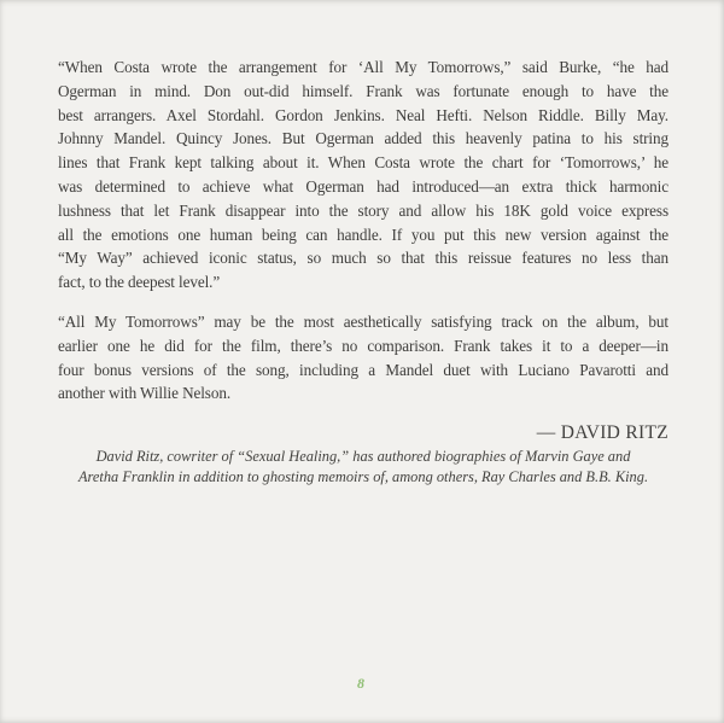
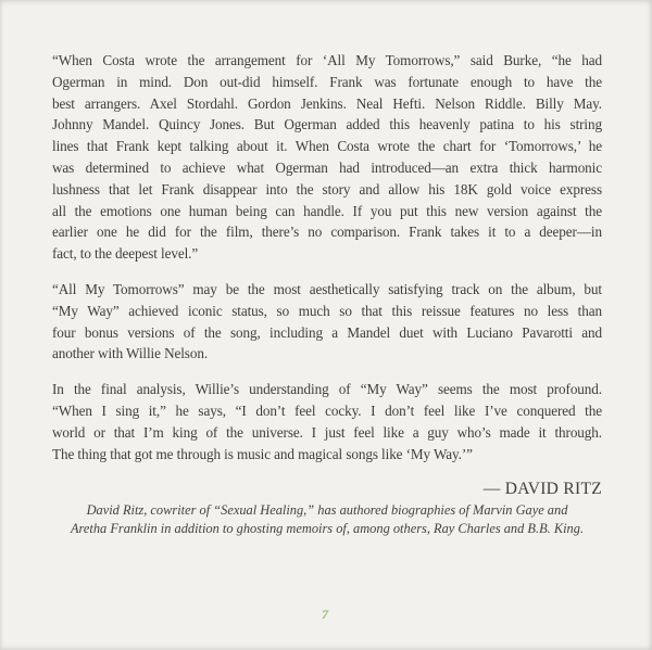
  “When Costa wrote the arrangement for ‘All My Tomorrows,” said Burke, “he had
  Ogerman in mind. Don out-did himself. Frank was fortunate enough to have the
  best arrangers. Axel Stordahl. Gordon Jenkins. Neal Hefti. Nelson Riddle. Billy May.
  Johnny Mandel. Quincy Jones. But Ogerman added this heavenly patina to his string
  lines that Frank kept talking about it. When Costa wrote the chart for ‘Tomorrows,’ he
  was determined to achieve what Ogerman had introduced—an extra thick harmonic
  lushness that let Frank disappear into the story and allow his 18K gold voice express
  all the emotions one human being can handle. If you put this new version against the
- “My Way” achieved iconic status, so much so that this reissue features no less than
+ earlier one he did for the film, there’s no comparison. Frank takes it to a deeper—in
  fact, to the deepest level.”
  “All My Tomorrows” may be the most aesthetically satisfying track on the album, but
- earlier one he did for the film, there’s no comparison. Frank takes it to a deeper—in
+ “My Way” achieved iconic status, so much so that this reissue features no less than
  four bonus versions of the song, including a Mandel duet with Luciano Pavarotti and
  another with Willie Nelson.
+ In the final analysis, Willie’s understanding of “My Way” seems the most profound.
+ “When I sing it,” he says, “I don’t feel cocky. I don’t feel like I’ve conquered the
+ world or that I’m king of the universe. I just feel like a guy who’s made it through.
+ The thing that got me through is music and magical songs like ‘My Way.’”
  — DAVID RITZ
  David Ritz, cowriter of “Sexual Healing,” has authored biographies of Marvin Gaye and
  Aretha Franklin in addition to ghosting memoirs of, among others, Ray Charles and B.B. King.
- 8
+ 7
